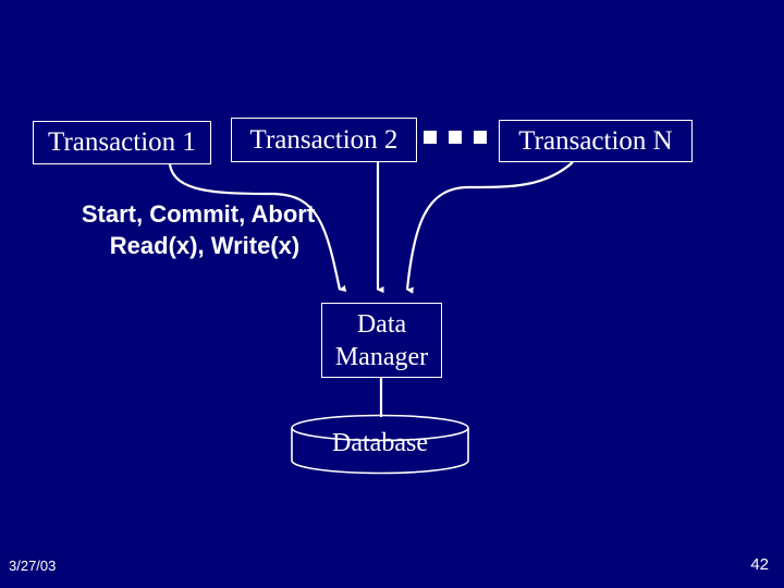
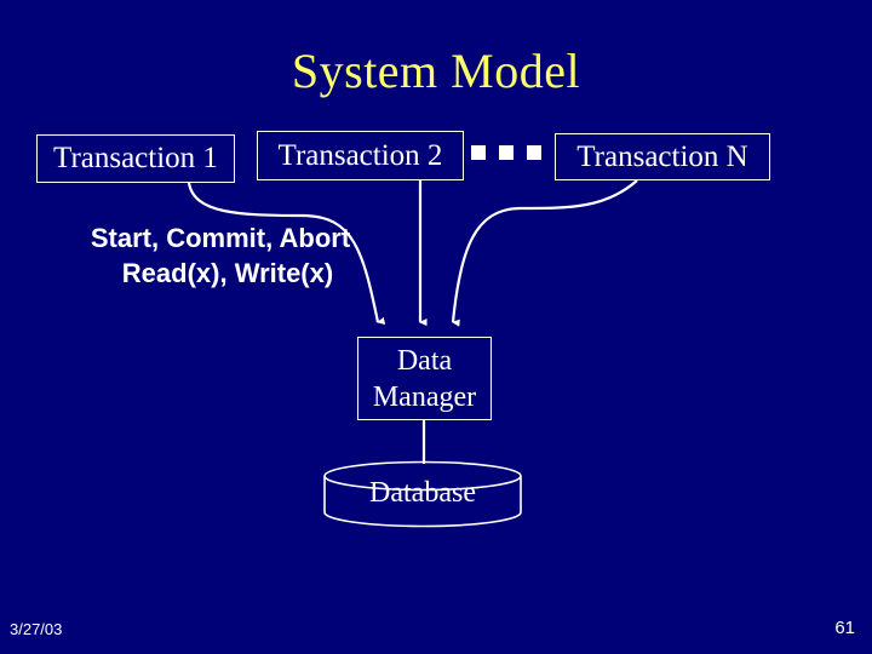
+ System Model
  Transaction 1
  Transaction 2
  Transaction N
  Start, Commit, Abort
  Read(x), Write(x)
  Data
  Manager
  Database
  3/27/03
- 42
+ 61
